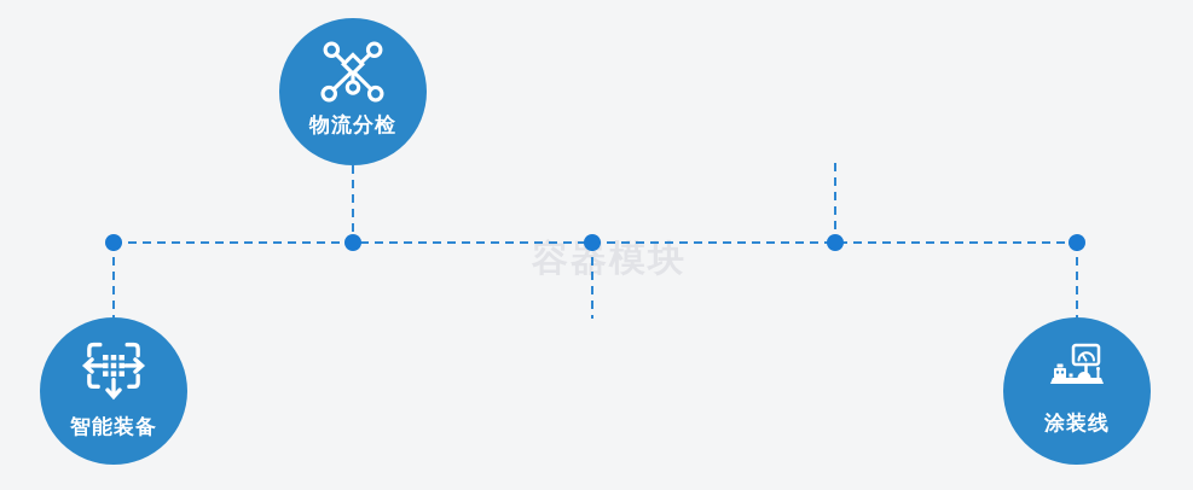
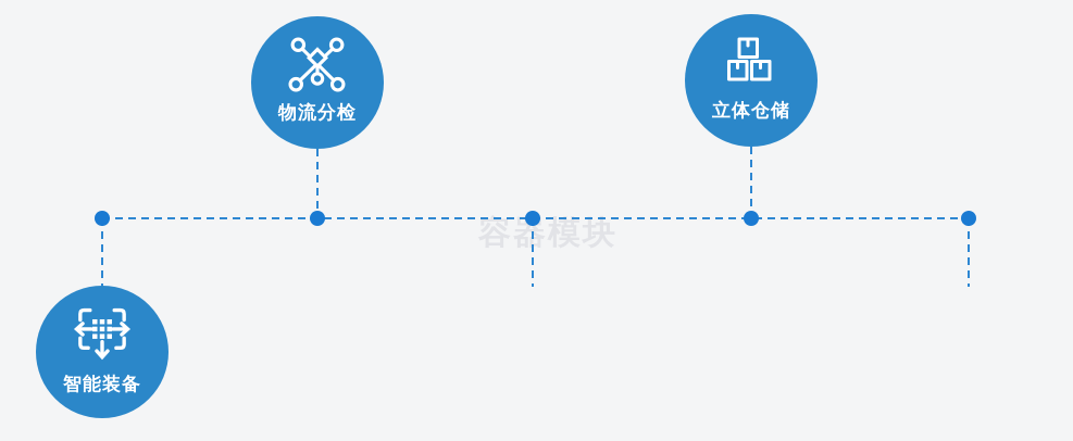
  容器模块
  物流分检
+ 立体仓储
  智能装备
- 涂装线
